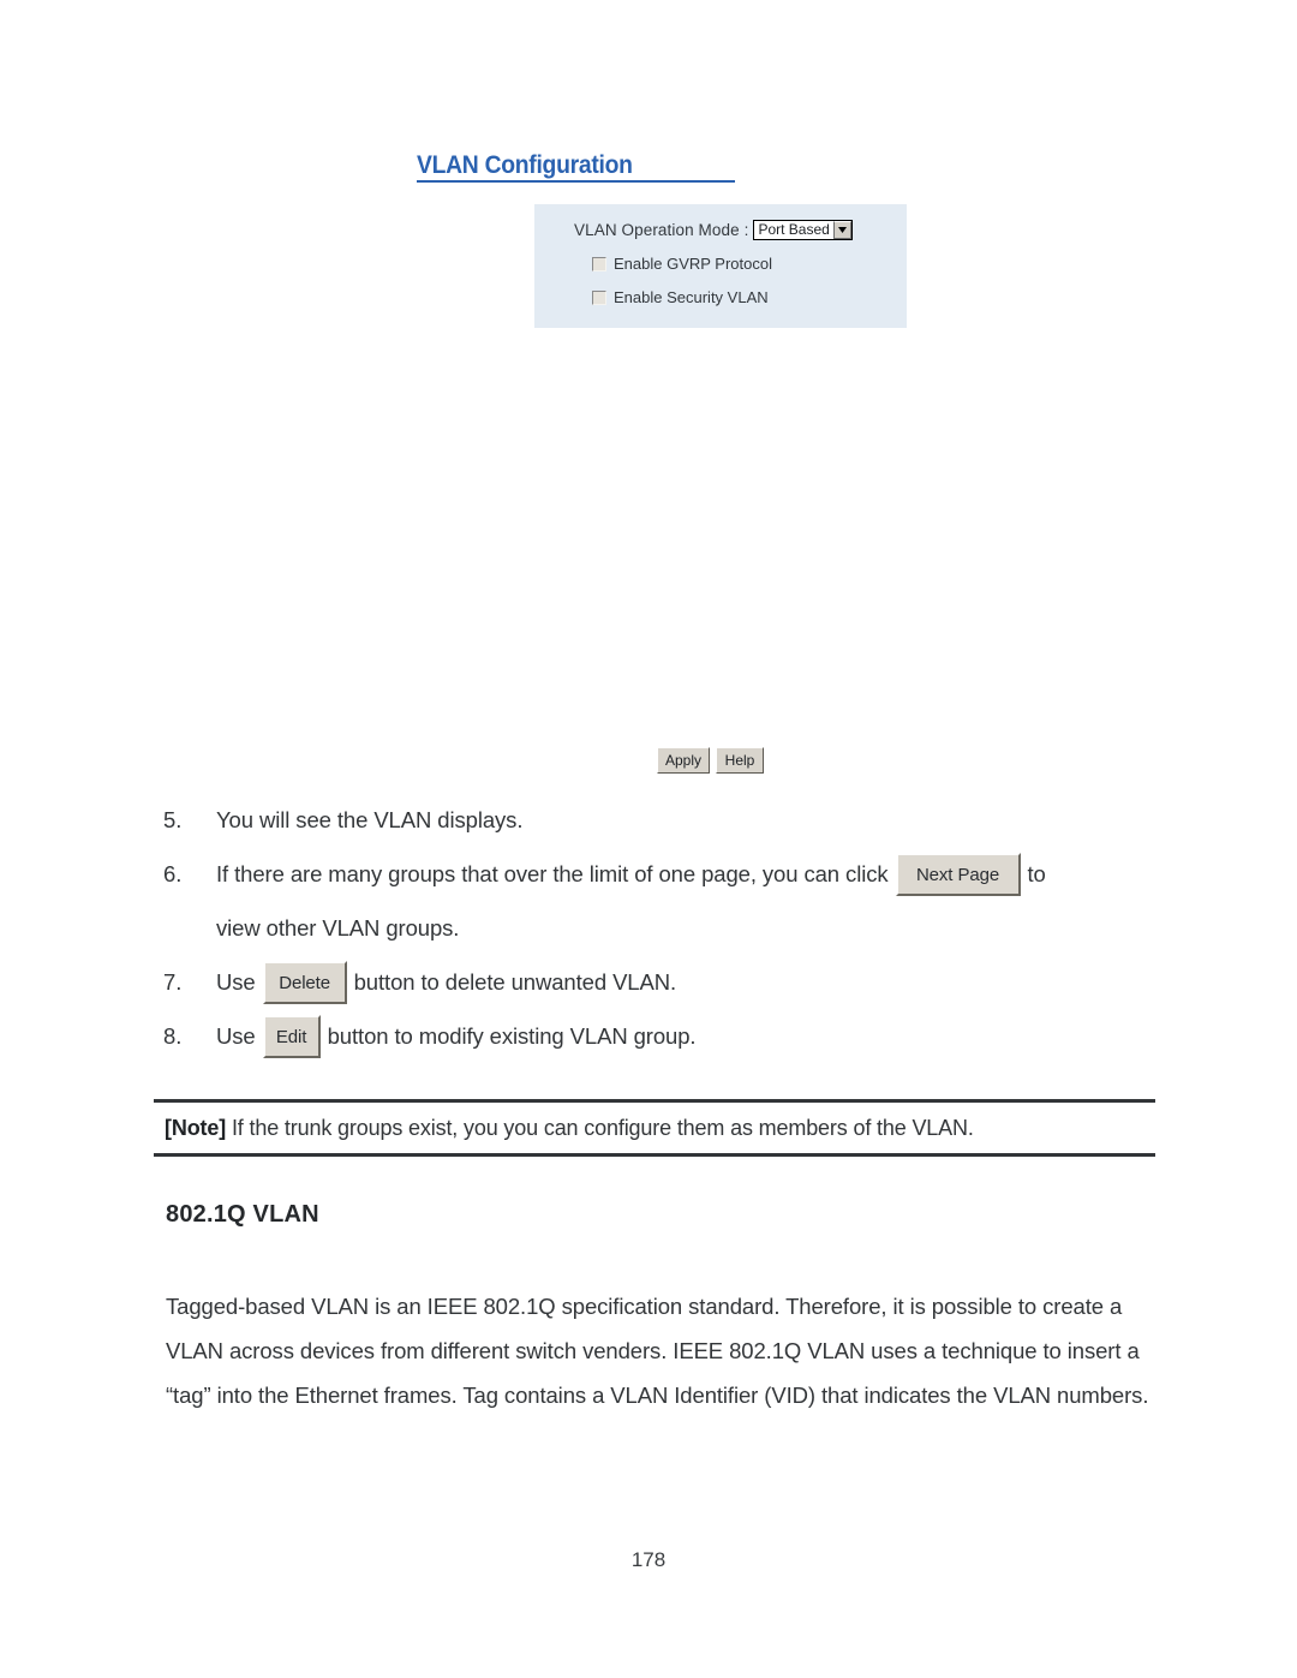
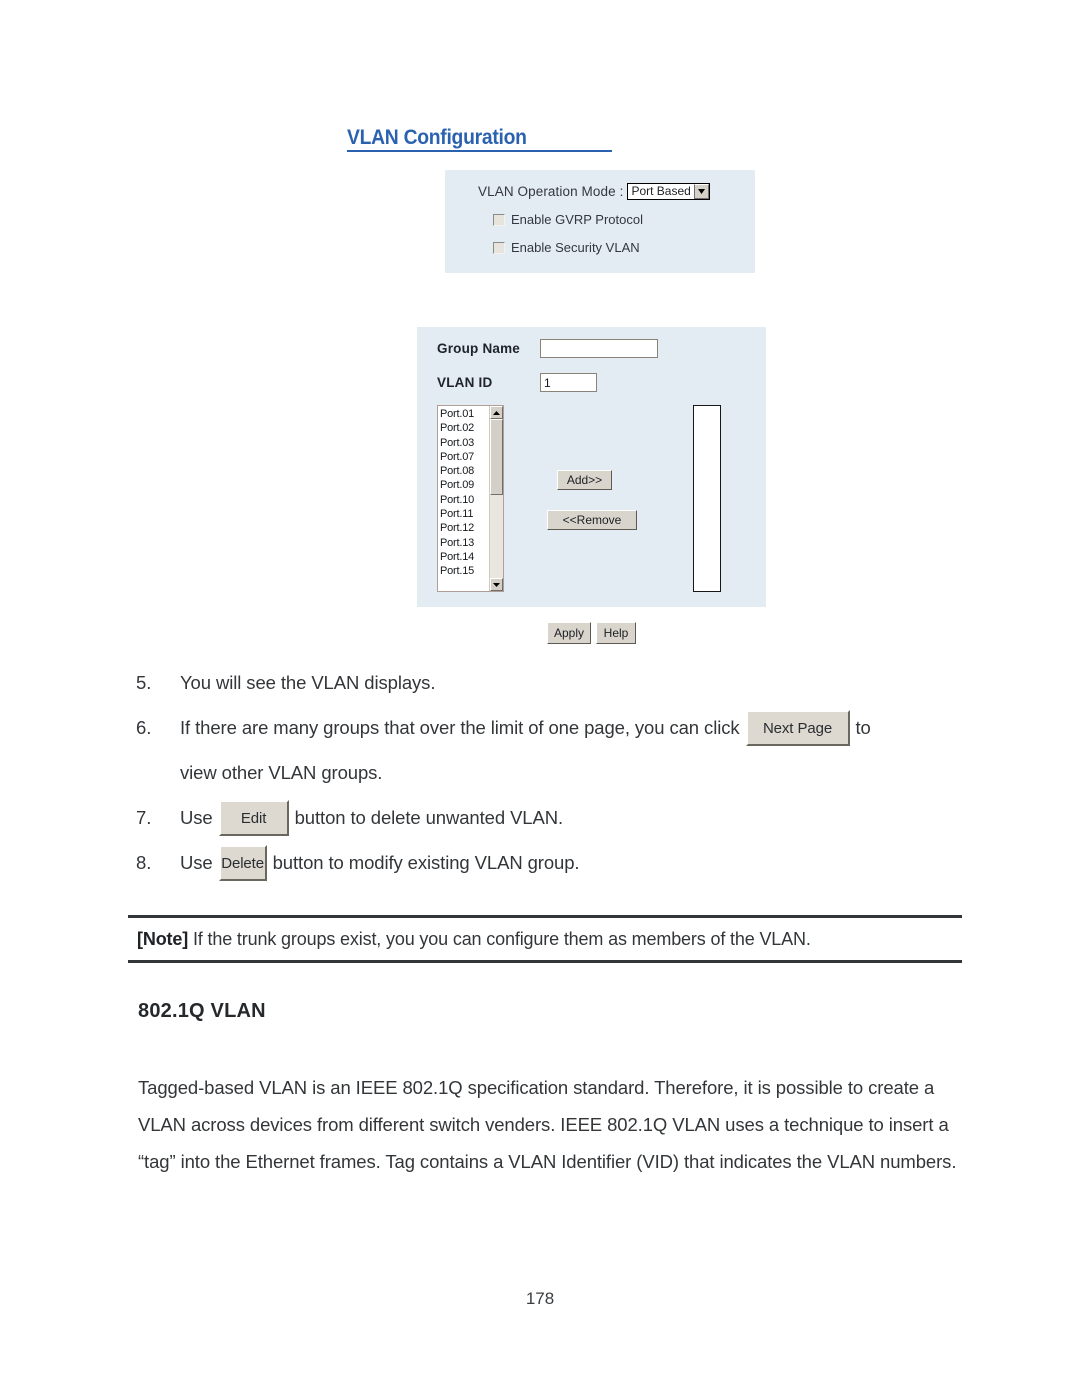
  VLAN Configuration
  VLAN Operation Mode :
  Port Based
  Enable GVRP Protocol
  Enable Security VLAN
+ Group Name
+ VLAN ID
+ 1
+ Port.01
+ Port.02
+ Port.03
+ Port.07
+ Port.08
+ Port.09
+ Port.10
+ Port.11
+ Port.12
+ Port.13
+ Port.14
+ Port.15
+ Add>>
+ <<Remove
  Apply
  Help
  5.
  You will see the VLAN displays.
  6.
  If there are many groups that over the limit of one page, you can click Next Page to
  view other VLAN groups.
  7.
- Use Delete button to delete unwanted VLAN.
+ Use Edit button to delete unwanted VLAN.
  8.
- Use Edit button to modify existing VLAN group.
+ Use Delete button to modify existing VLAN group.
  [Note] If the trunk groups exist, you you can configure them as members of the VLAN.
  802.1Q VLAN
  Tagged-based VLAN is an IEEE 802.1Q specification standard. Therefore, it is possible to create a VLAN across devices from different switch venders. IEEE 802.1Q VLAN uses a technique to insert a “tag” into the Ethernet frames. Tag contains a VLAN Identifier (VID) that indicates the VLAN numbers.
  178
